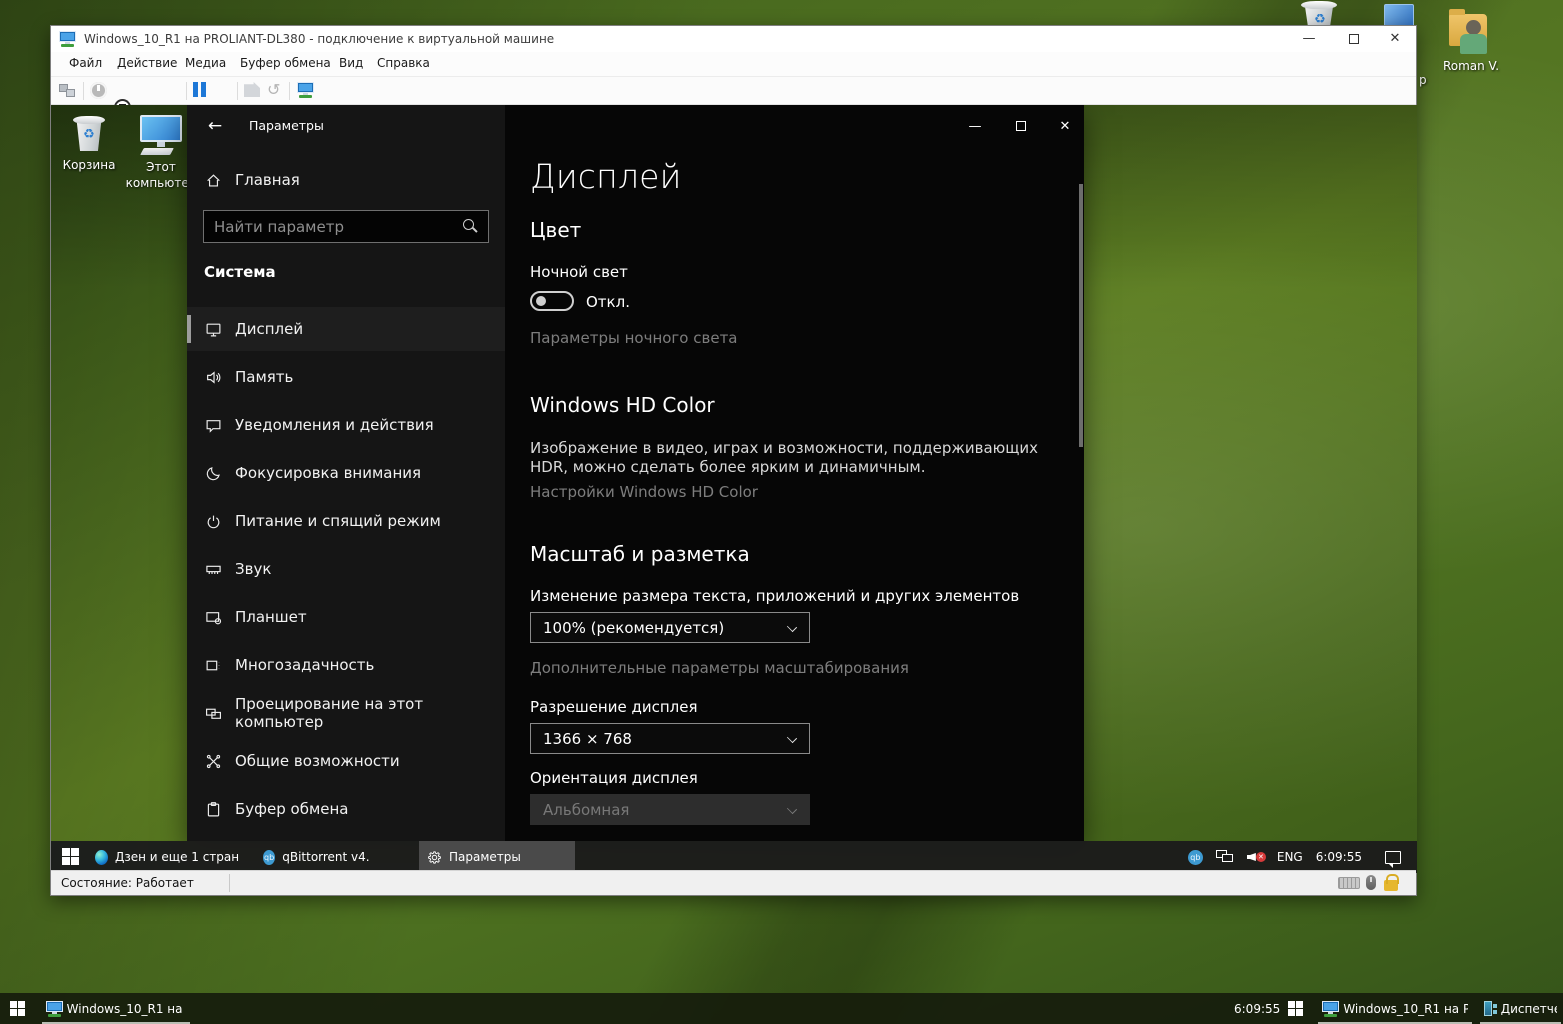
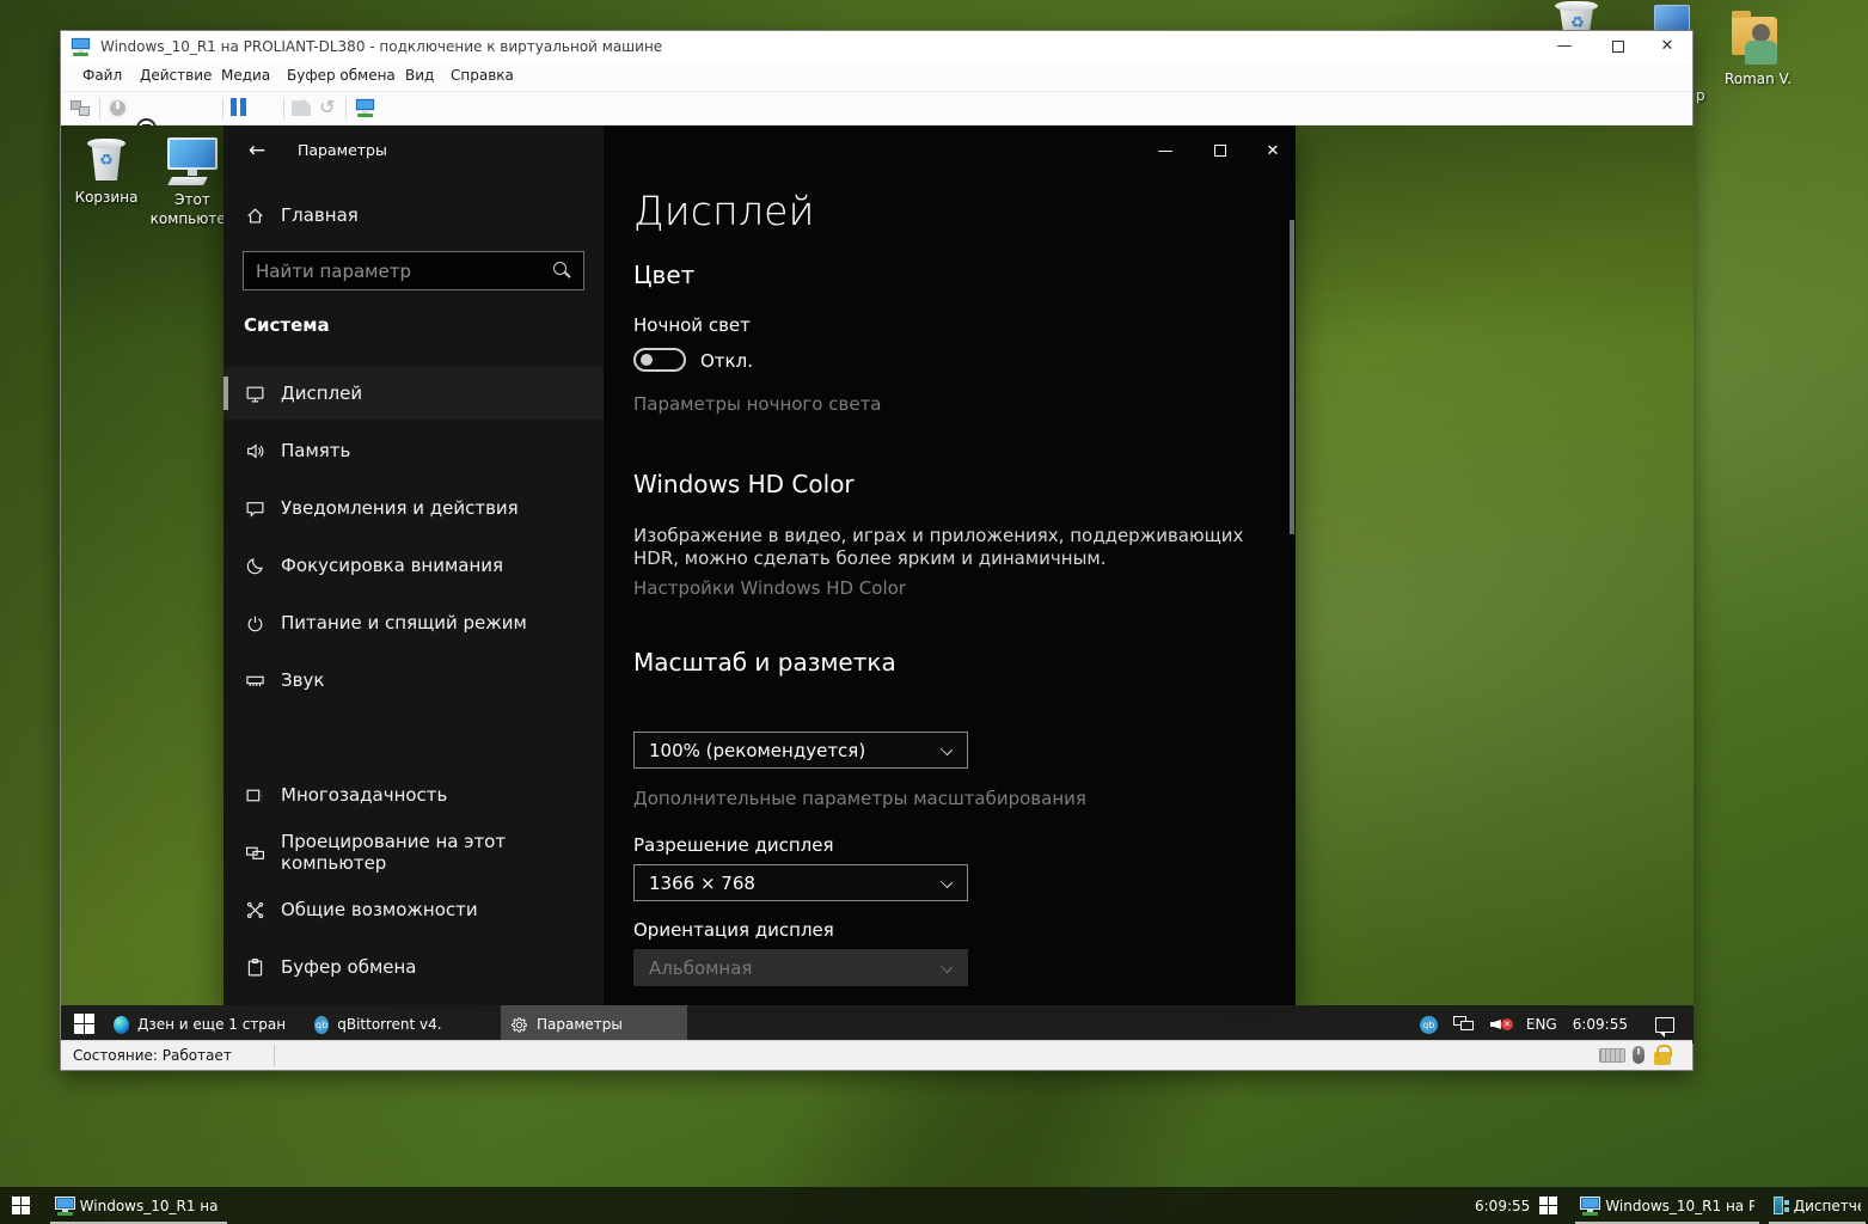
  ♻
  Roman V.
  р
  Windows_10_R1 на PROLIANT-DL380 - подключение к виртуальной машине
  —
  ✕
  Файл
  Действие
  Медиа
  Буфер обмена
  Вид
  Справка
  ↺
  ♻
  Корзина
  Этот компьюте
  —
  ✕
  ←
  Параметры
  Главная
  Найти параметр
  Система
  Дисплей
  Память
  Уведомления и действия
  Фокусировка внимания
  Питание и спящий режим
  Звук
- Планшет
  Многозадачность
  Проецирование на этот компьютер
  Общие возможности
  Буфер обмена
  Дисплей
  Цвет
  Ночной свет
  Откл.
  Параметры ночного света
  Windows HD Color
- Изображение в видео, играх и возможности, поддерживающих
+ Изображение в видео, играх и приложениях, поддерживающих
  HDR, можно сделать более ярким и динамичным.
  Настройки Windows HD Color
  Масштаб и разметка
- Изменение размера текста, приложений и других элементов
  100% (рекомендуется)
  Дополнительные параметры масштабирования
  Разрешение дисплея
  1366 × 768
  Ориентация дисплея
  Альбомная
  Дзен и еще 1 стран
  qb
  qBittorrent v4.
  Параметры
  qb
  ✕
  ENG
  6:09:55
  Состояние: Работает
  Windows_10_R1 на
  6:09:55
  Windows_10_R1 на Р
  Диспетч
